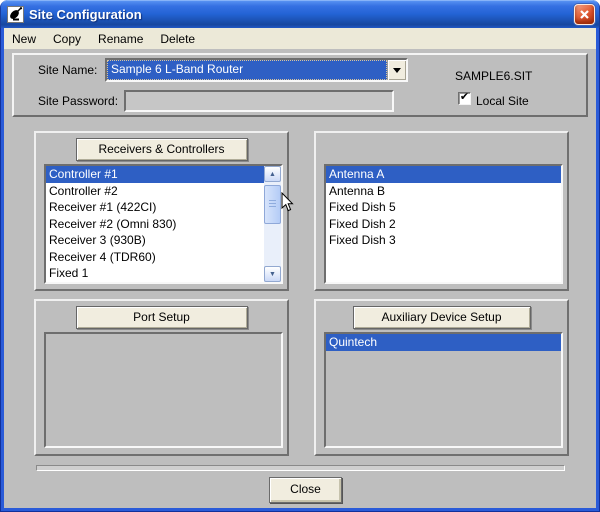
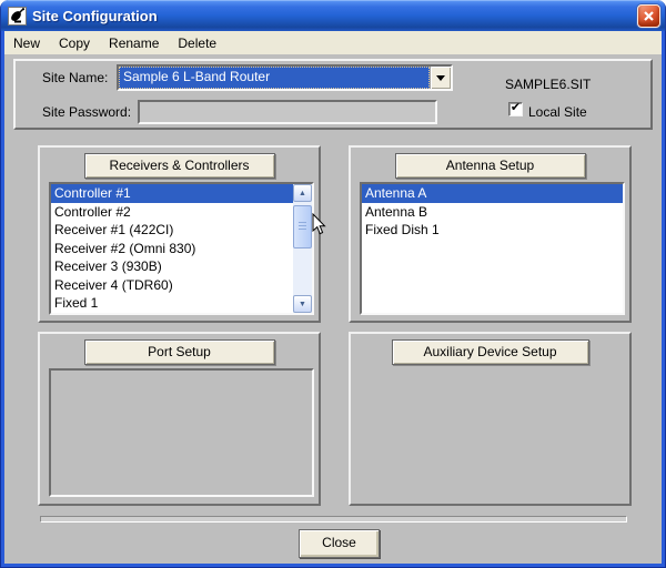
  Site Configuration
  New
  Copy
  Rename
  Delete
  Site Name:
  Sample 6 L-Band Router
  SAMPLE6.SIT
  Site Password:
  ✔
  Local Site
  Receivers & Controllers
  Controller #1
  Controller #2
  Receiver #1 (422CI)
  Receiver #2 (Omni 830)
  Receiver 3 (930B)
  Receiver 4 (TDR60)
  Fixed 1
+ Antenna Setup
  Antenna A
  Antenna B
- Fixed Dish 5
+ Fixed Dish 1
- Fixed Dish 2
- Fixed Dish 3
  Port Setup
  Auxiliary Device Setup
- Quintech
  Close
